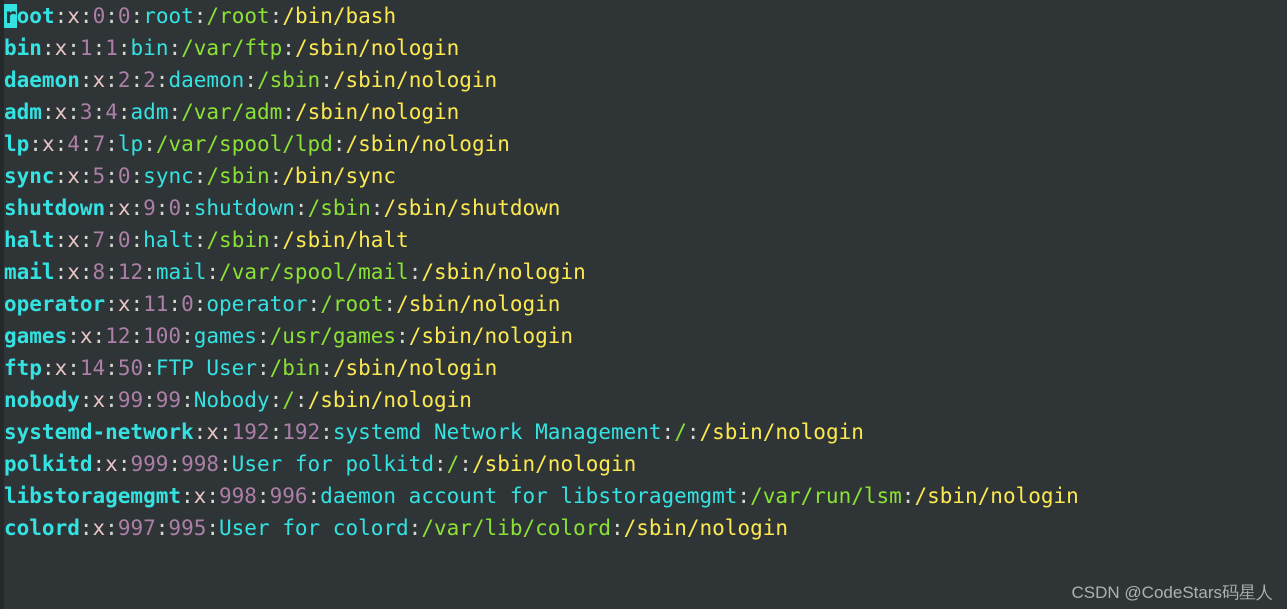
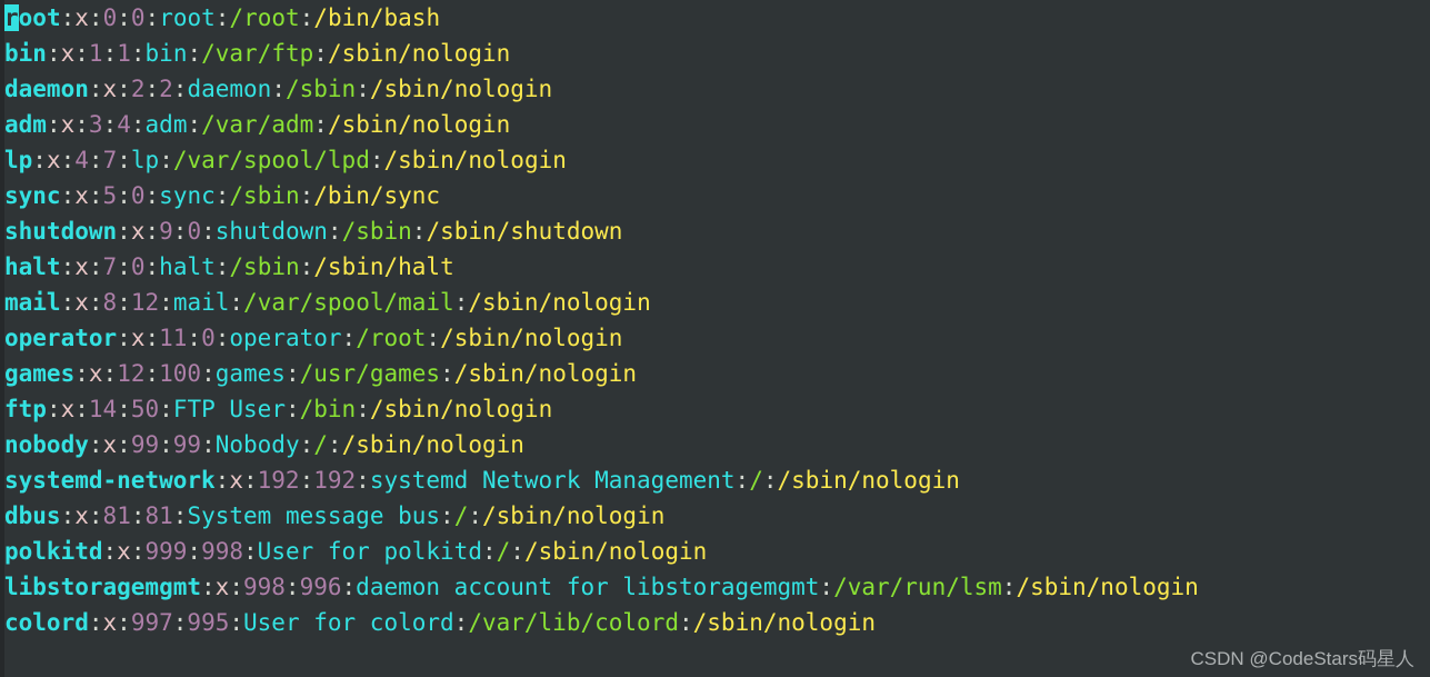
  root:x:0:0:root:/root:/bin/bash
  bin:x:1:1:bin:/var/ftp:/sbin/nologin
  daemon:x:2:2:daemon:/sbin:/sbin/nologin
  adm:x:3:4:adm:/var/adm:/sbin/nologin
  lp:x:4:7:lp:/var/spool/lpd:/sbin/nologin
  sync:x:5:0:sync:/sbin:/bin/sync
  shutdown:x:9:0:shutdown:/sbin:/sbin/shutdown
  halt:x:7:0:halt:/sbin:/sbin/halt
  mail:x:8:12:mail:/var/spool/mail:/sbin/nologin
  operator:x:11:0:operator:/root:/sbin/nologin
  games:x:12:100:games:/usr/games:/sbin/nologin
  ftp:x:14:50:FTP User:/bin:/sbin/nologin
  nobody:x:99:99:Nobody:/:/sbin/nologin
  systemd-network:x:192:192:systemd Network Management:/:/sbin/nologin
+ dbus:x:81:81:System message bus:/:/sbin/nologin
  polkitd:x:999:998:User for polkitd:/:/sbin/nologin
  libstoragemgmt:x:998:996:daemon account for libstoragemgmt:/var/run/lsm:/sbin/nologin
  colord:x:997:995:User for colord:/var/lib/colord:/sbin/nologin
  CSDN @CodeStars码星人
